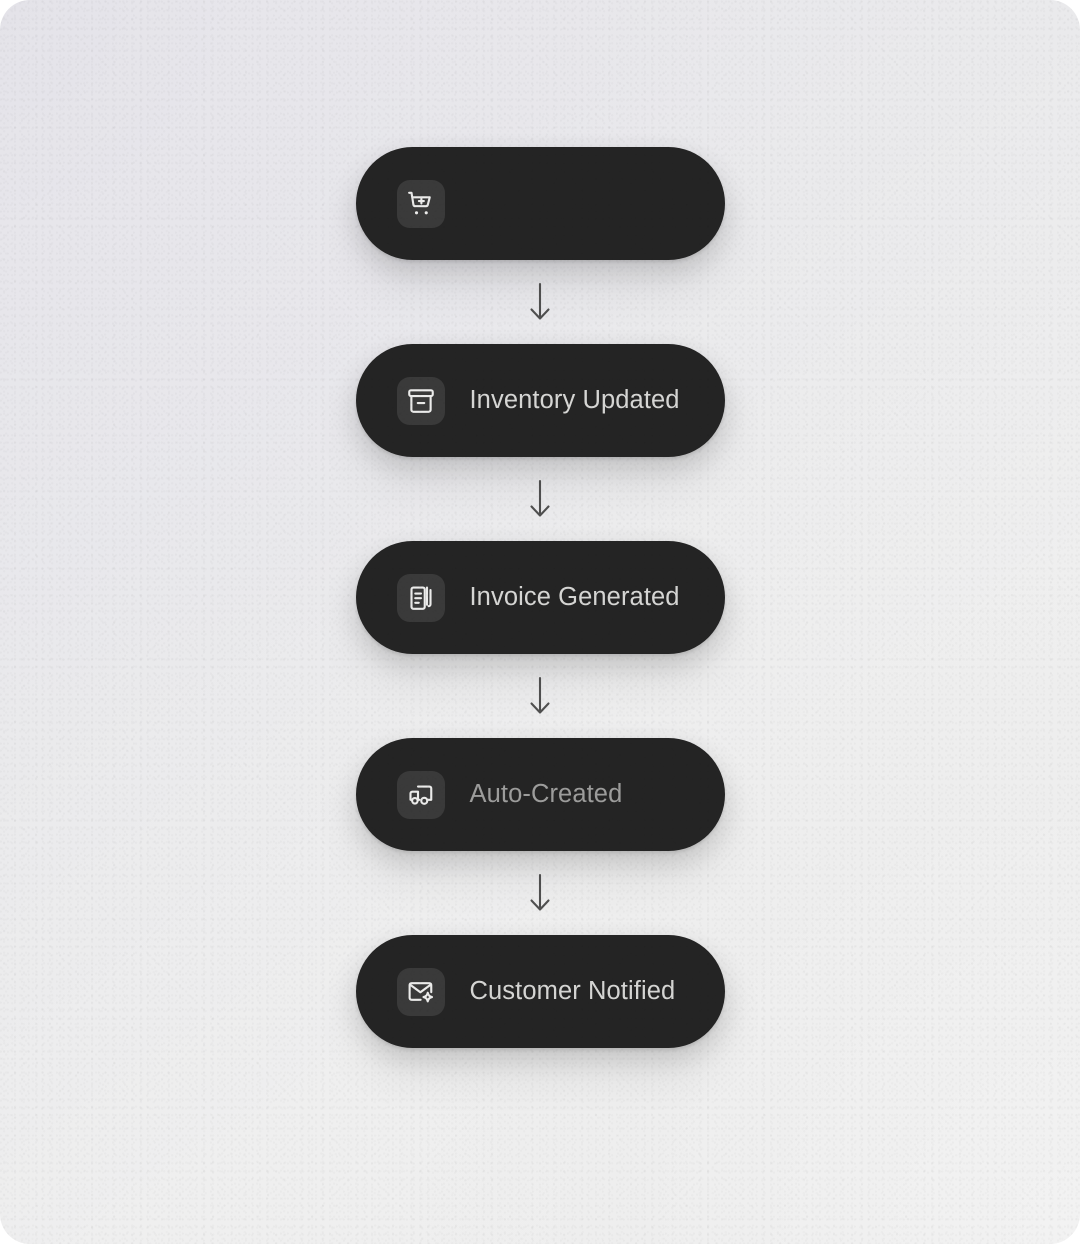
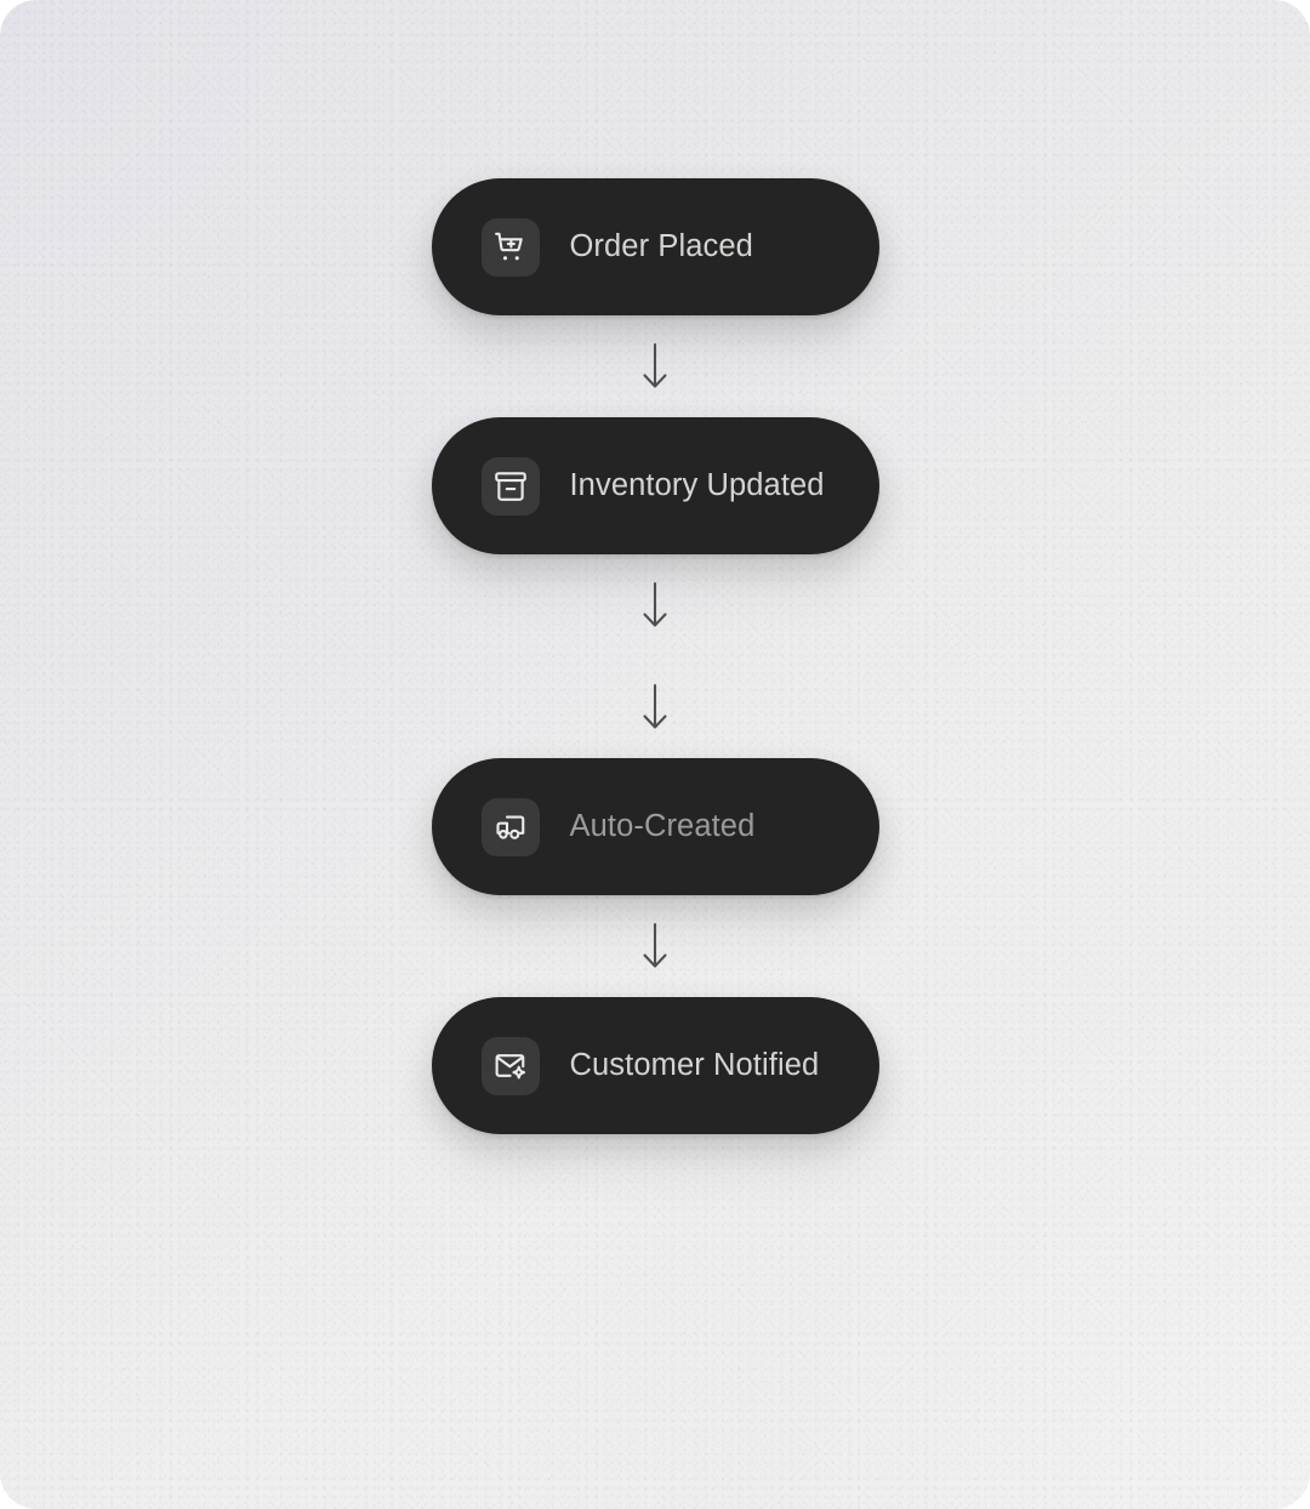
+ Order Placed
  Inventory Updated
- Invoice Generated
  Auto-Created
  Customer Notified
